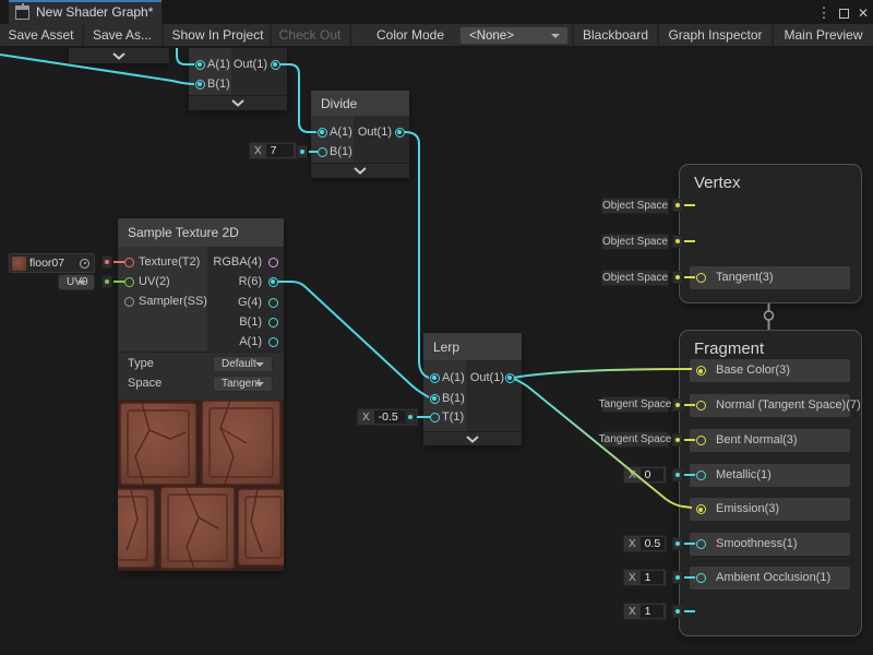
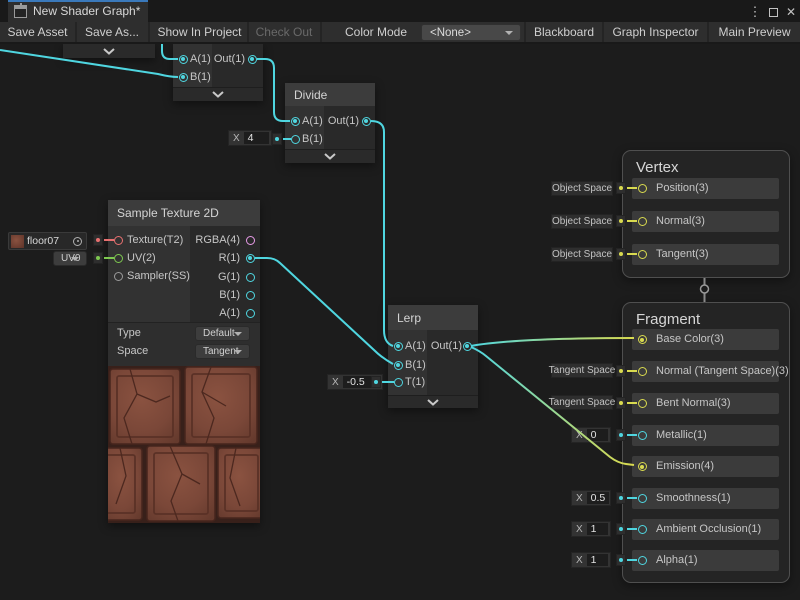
  New Shader Graph*
  ⋮
  ✕
  Save Asset
  Save As...
  Show In Project
  Check Out
  Color Mode
  <None>
  Blackboard
  Graph Inspector
  Main Preview
  A(1)
  B(1)
  Out(1)
  Divide
  A(1)
  B(1)
  Out(1)
  X
- 7
+ 4
  Sample Texture 2D
  Texture(T2)
  UV(2)
  Sampler(SS)
  RGBA(4)
- R(6)
+ R(1)
- G(4)
+ G(1)
  B(1)
  A(1)
  Type
  Default
  Space
  Tangent
  floor07
  UV0
  Lerp
  A(1)
  B(1)
  T(1)
  Out(1)
  X
  -0.5
  Vertex
+ Position(3)
+ Normal(3)
  Tangent(3)
  Object Space
  Object Space
  Object Space
  Fragment
  Base Color(3)
- Normal (Tangent Space)(7)
+ Normal (Tangent Space)(3)
  Bent Normal(3)
  Metallic(1)
- Emission(3)
+ Emission(4)
  Smoothness(1)
  Ambient Occlusion(1)
+ Alpha(1)
  Tangent Space
  Tangent Space
  X
  0
  X
  0.5
  X
  1
  X
  1
